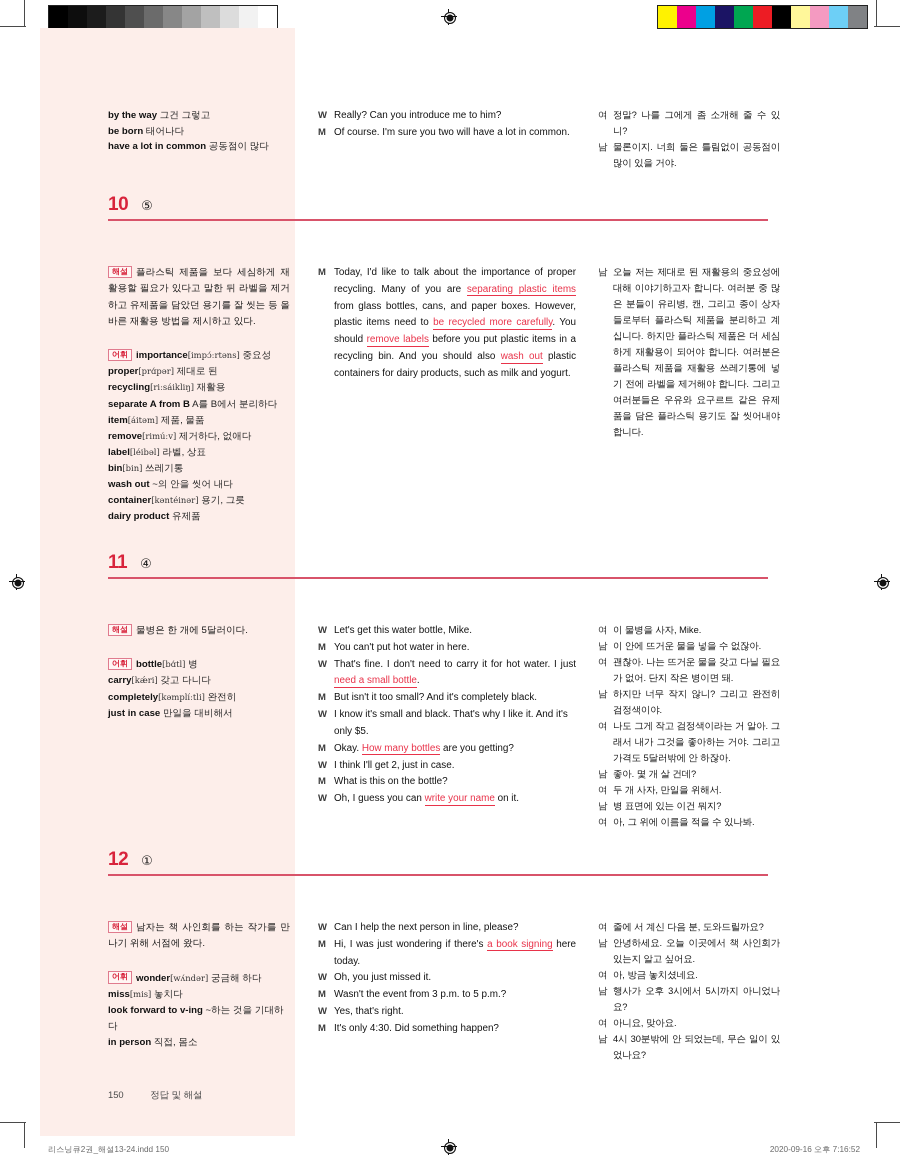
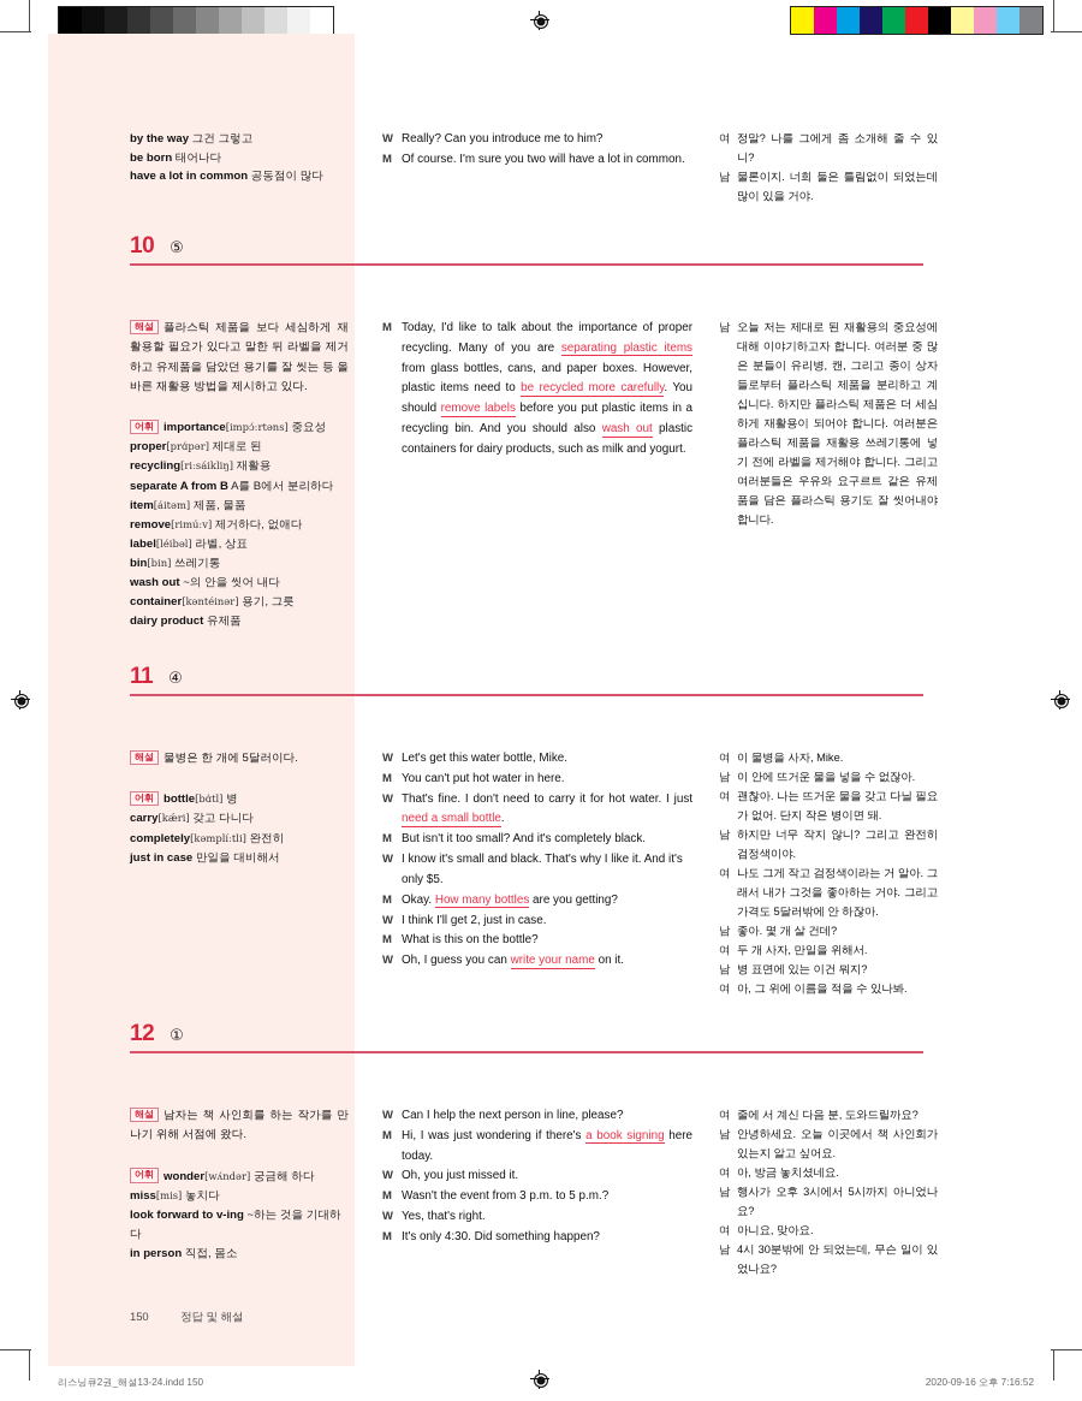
  by the way 그건 그렇고
  be born 태어나다
  have a lot in common 공동점이 많다
  W
  Really? Can you introduce me to him?
  M
  Of course. I'm sure you two will have a lot in common.
  여
  정말? 나를 그에게 좀 소개해 줄 수 있니?
  남
- 물론이지. 너희 둘은 틀림없이 공동점이 많이 있을 거야.
+ 물론이지. 너희 둘은 틀림없이 되었는데 많이 있을 거야.
  10
  ⑤
  해설 플라스틱 제품을 보다 세심하게 재활용할 필요가 있다고 말한 뒤 라벨을 제거하고 유제품을 담았던 용기를 잘 씻는 등 올바른 재활용 방법을 제시하고 있다.
  어휘 importance[impɔ́ːrtəns] 중요성
  proper[prɑ́pər] 제대로 된
  recycling[riːsáikliŋ] 재활용
  separate A from B A를 B에서 분리하다
  item[áitəm] 제품, 물품
  remove[rimúːv] 제거하다, 없애다
  label[léibəl] 라벨, 상표
  bin[bin] 쓰레기통
  wash out ~의 안을 씻어 내다
  container[kəntéinər] 용기, 그릇
  dairy product 유제품
  M
  Today, I'd like to talk about the importance of proper recycling. Many of you are separating plastic items from glass bottles, cans, and paper boxes. However, plastic items need to be recycled more carefully. You should remove labels before you put plastic items in a recycling bin. And you should also wash out plastic containers for dairy products, such as milk and yogurt.
  남
  오늘 저는 제대로 된 재활용의 중요성에 대해 이야기하고자 합니다. 여러분 중 많은 분들이 유리병, 캔, 그리고 종이 상자들로부터 플라스틱 제품을 분리하고 계십니다. 하지만 플라스틱 제품은 더 세심하게 재활용이 되어야 합니다. 여러분은 플라스틱 제품을 재활용 쓰레기통에 넣기 전에 라벨을 제거해야 합니다. 그리고 여러분들은 우유와 요구르트 같은 유제품을 담은 플라스틱 용기도 잘 씻어내야 합니다.
  11
  ④
  해설 물병은 한 개에 5달러이다.
  어휘 bottle[bɑ́tl] 병
  carry[kǽri] 갖고 다니다
  completely[kəmplíːtli] 완전히
  just in case 만일을 대비해서
  W
  Let's get this water bottle, Mike.
  M
  You can't put hot water in here.
  W
  That's fine. I don't need to carry it for hot water. I just need a small bottle.
  M
  But isn't it too small? And it's completely black.
  W
  I know it's small and black. That's why I like it. And it's only $5.
  M
  Okay. How many bottles are you getting?
  W
  I think I'll get 2, just in case.
  M
  What is this on the bottle?
  W
  Oh, I guess you can write your name on it.
  여
  이 물병을 사자, Mike.
  남
  이 안에 뜨거운 물을 넣을 수 없잖아.
  여
  괜찮아. 나는 뜨거운 물을 갖고 다닐 필요가 없어. 단지 작은 병이면 돼.
  남
  하지만 너무 작지 않니? 그리고 완전히 검정색이야.
  여
  나도 그게 작고 검정색이라는 거 알아. 그래서 내가 그것을 좋아하는 거야. 그리고 가격도 5달러밖에 안 하잖아.
  남
  좋아. 몇 개 살 건데?
  여
  두 개 사자, 만일을 위해서.
  남
  병 표면에 있는 이건 뭐지?
  여
  아, 그 위에 이름을 적을 수 있나봐.
  12
  ①
  해설 남자는 책 사인회를 하는 작가를 만나기 위해 서점에 왔다.
  어휘 wonder[wʌ́ndər] 궁금해 하다
  miss[mis] 놓치다
  look forward to v-ing ~하는 것을 기대하다
  in person 직접, 몸소
  W
  Can I help the next person in line, please?
  M
  Hi, I was just wondering if there's a book signing here today.
  W
  Oh, you just missed it.
  M
  Wasn't the event from 3 p.m. to 5 p.m.?
  W
  Yes, that's right.
  M
  It's only 4:30. Did something happen?
  여
  줄에 서 계신 다음 분, 도와드릴까요?
  남
  안녕하세요. 오늘 이곳에서 책 사인회가 있는지 알고 싶어요.
  여
  아, 방금 놓치셨네요.
  남
  행사가 오후 3시에서 5시까지 아니었나요?
  여
  아니요, 맞아요.
  남
  4시 30분밖에 안 되었는데, 무슨 일이 있었나요?
  150 정답 및 해설
  리스닝큐2권_해설13-24.indd 150
  2020-09-16 오후 7:16:52
